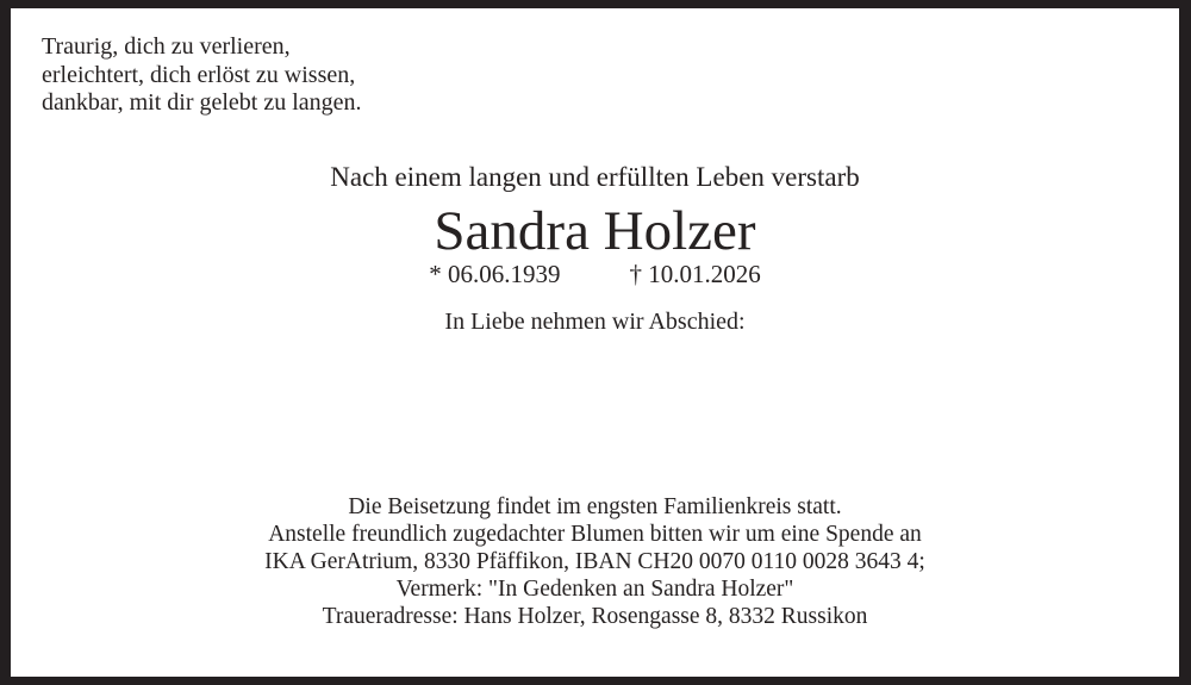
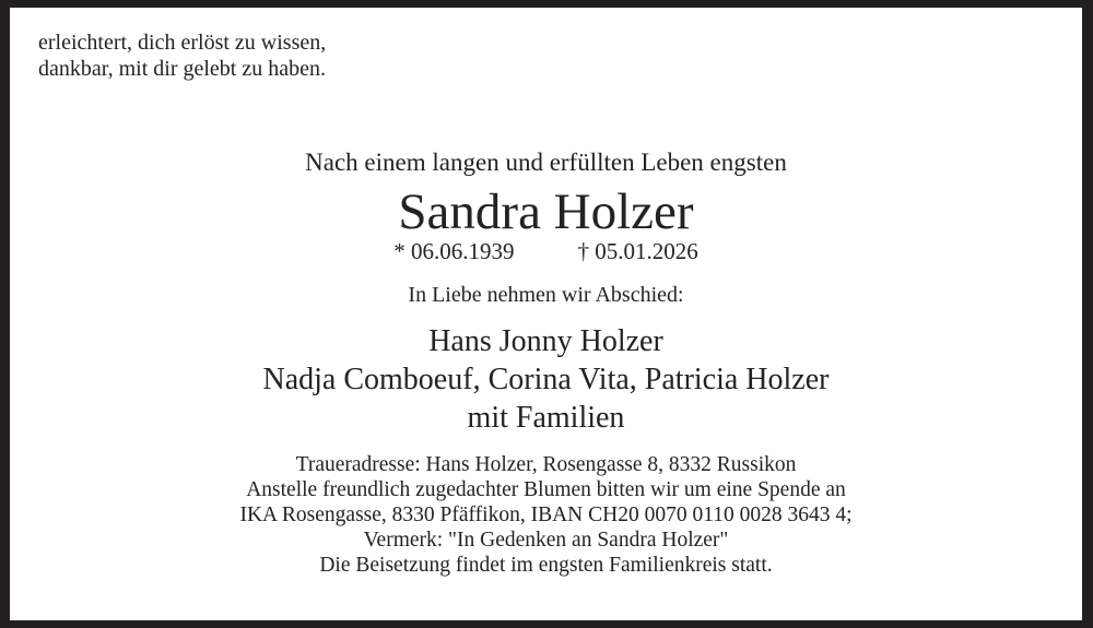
- Traurig, dich zu verlieren,
  erleichtert, dich erlöst zu wissen,
- dankbar, mit dir gelebt zu langen.
+ dankbar, mit dir gelebt zu haben.
- Nach einem langen und erfüllten Leben verstarb
+ Nach einem langen und erfüllten Leben engsten
  Sandra Holzer
  * 06.06.1939
- † 10.01.2026
+ † 05.01.2026
  In Liebe nehmen wir Abschied:
+ Hans Jonny Holzer
+ Nadja Comboeuf, Corina Vita, Patricia Holzer
+ mit Familien
- Die Beisetzung findet im engsten Familienkreis statt.
+ Traueradresse: Hans Holzer, Rosengasse 8, 8332 Russikon
  Anstelle freundlich zugedachter Blumen bitten wir um eine Spende an
- IKA GerAtrium, 8330 Pfäffikon, IBAN CH20 0070 0110 0028 3643 4;
+ IKA Rosengasse, 8330 Pfäffikon, IBAN CH20 0070 0110 0028 3643 4;
  Vermerk: "In Gedenken an Sandra Holzer"
- Traueradresse: Hans Holzer, Rosengasse 8, 8332 Russikon
+ Die Beisetzung findet im engsten Familienkreis statt.
